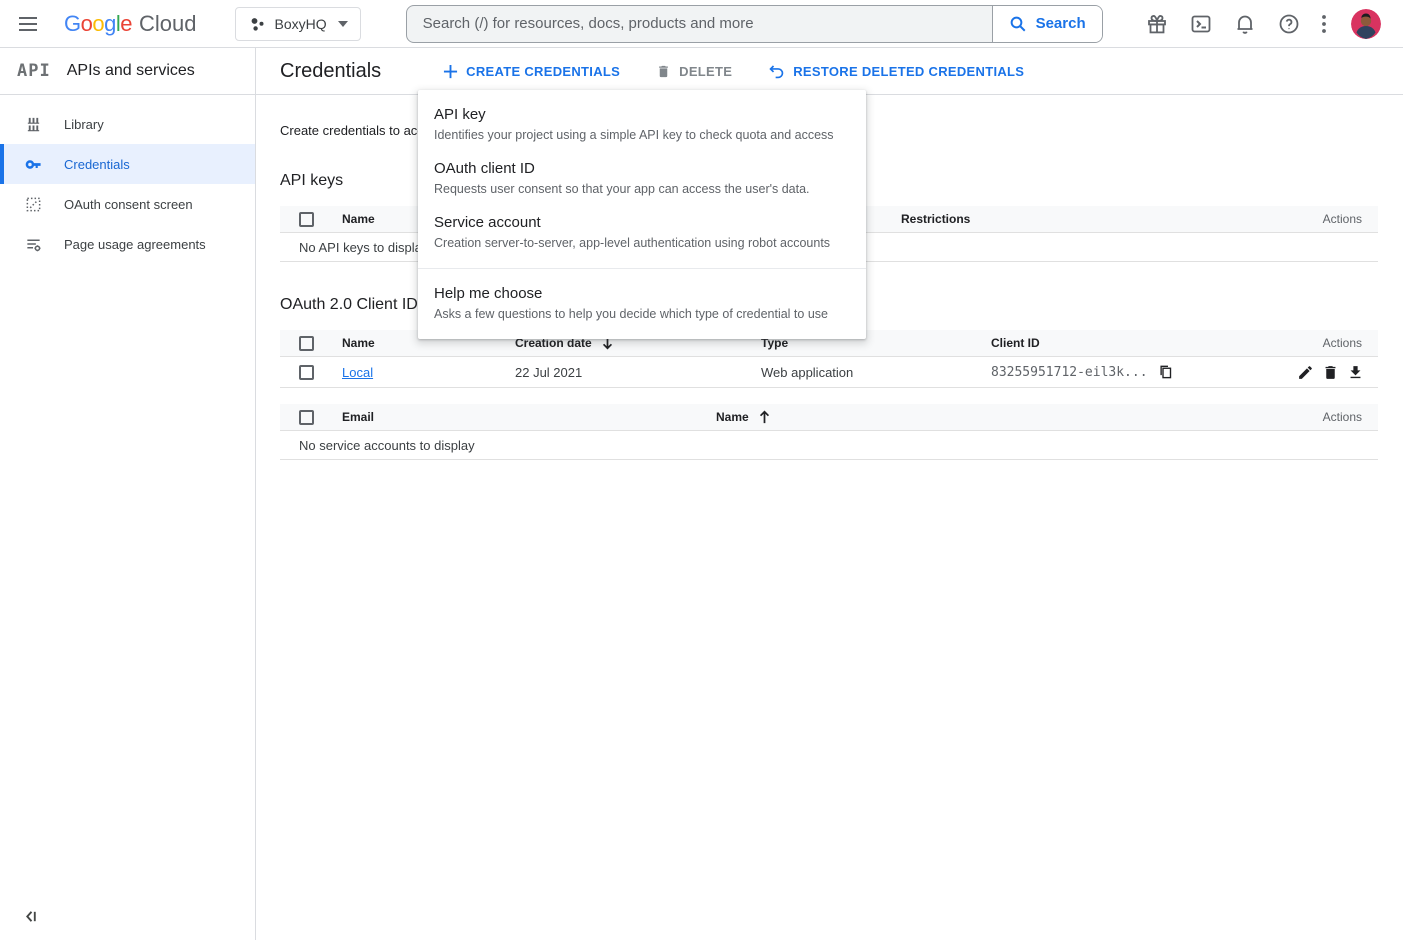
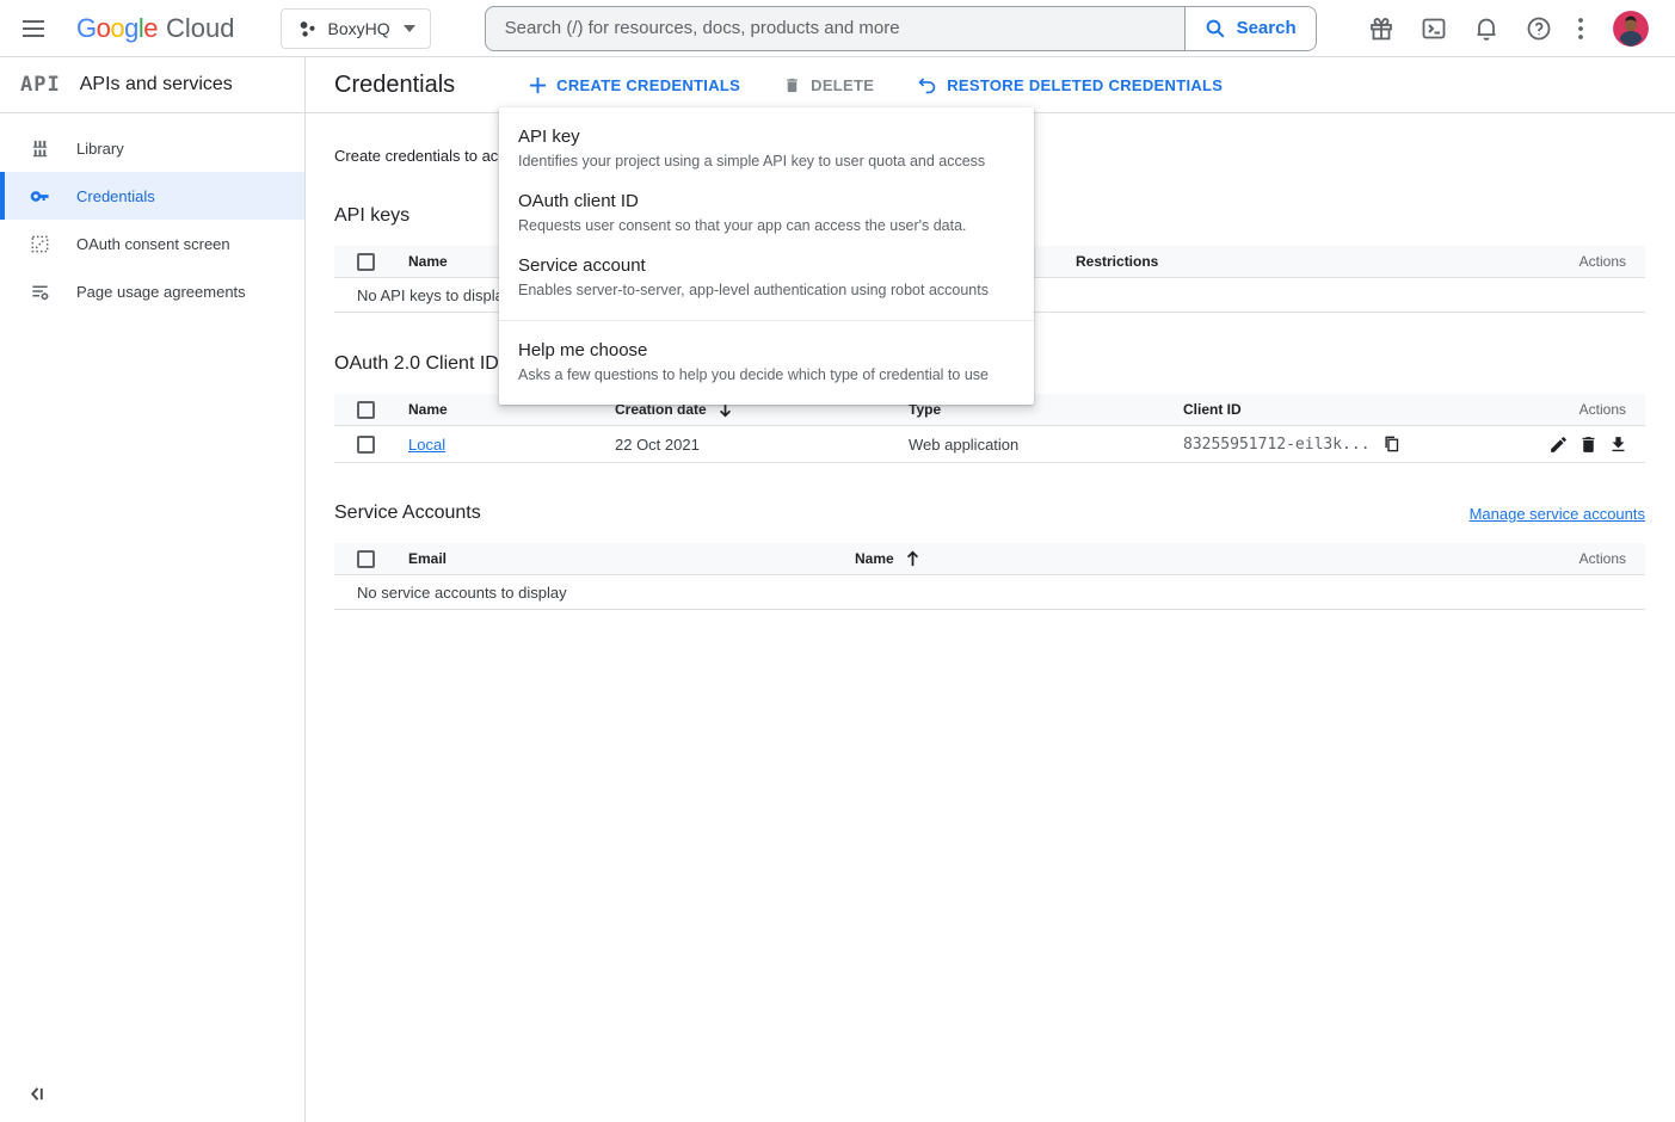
  G
  o
  o
  g
  l
  e
  Cloud
  BoxyHQ
  Search (/) for resources, docs, products and more
  Search
  API
  APIs and services
  Library
  Credentials
  OAuth consent screen
  Page usage agreements
  Credentials
  CREATE CREDENTIALS
  DELETE
  RESTORE DELETED CREDENTIALS
  API keys
  Name
  Restrictions
  Actions
  No API keys to displ
  OAuth 2.0 Client ID
  Name
  Creation date
  Type
  Client ID
  Actions
  Local
- 22 Jul 2021
+ 22 Oct 2021
  Web application
  83255951712-eil3k...
+ Service Accounts
+ Manage service accounts
  Email
  Name
  Actions
  No service accounts to display
  API key
- Identifies your project using a simple API key to check quota and access
+ Identifies your project using a simple API key to user quota and access
  OAuth client ID
  Requests user consent so that your app can access the user's data.
  Service account
- Creation server-to-server, app-level authentication using robot accounts
+ Enables server-to-server, app-level authentication using robot accounts
  Help me choose
  Asks a few questions to help you decide which type of credential to use
